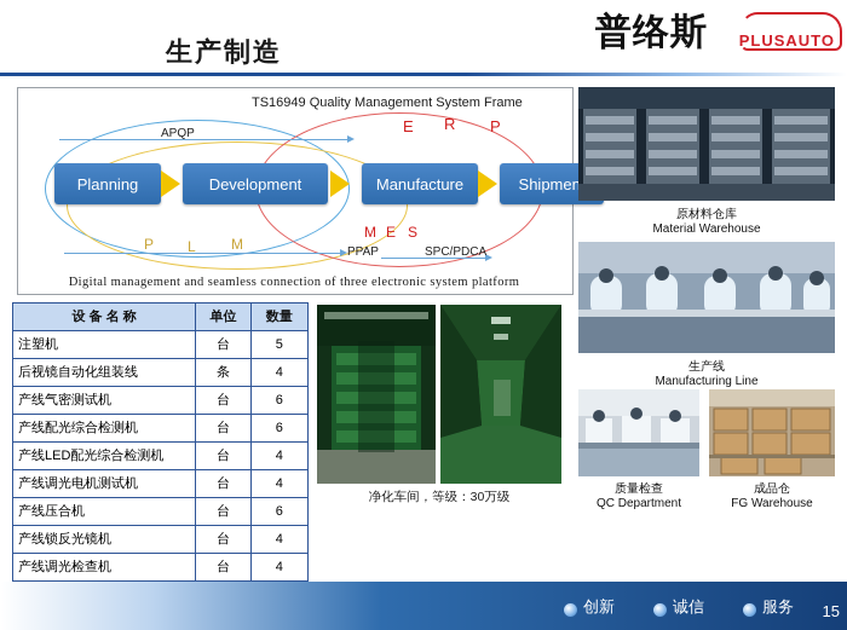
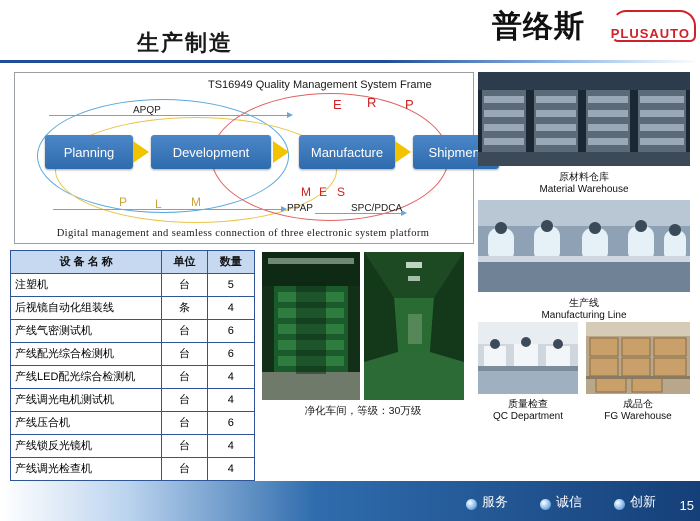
  生产制造
  普络斯
  PLUSAUTO
  TS16949 Quality Management System Frame
  Planning
  Development
  Manufacture
  Shipmen
  APQP
  E
  R
  P
  M
  E
  S
  P
  L
  M
  PPAP
  SPC/PDCA
  Digital management and seamless connection of three electronic system platform
  设 备 名 称	单位	数量
  注塑机	台	5
  后视镜自动化组装线	条	4
  产线气密测试机	台	6
  产线配光综合检测机	台	6
  产线LED配光综合检测机	台	4
  产线调光电机测试机	台	4
  产线压合机	台	6
  产线锁反光镜机	台	4
  产线调光检查机	台	4
  净化车间，等级：30万级
  原材料仓库
  Material Warehouse
  生产线
  Manufacturing Line
  质量检查
  QC Department
  成品仓
  FG Warehouse
- 创新
+ 服务
  诚信
- 服务
+ 创新
  15
